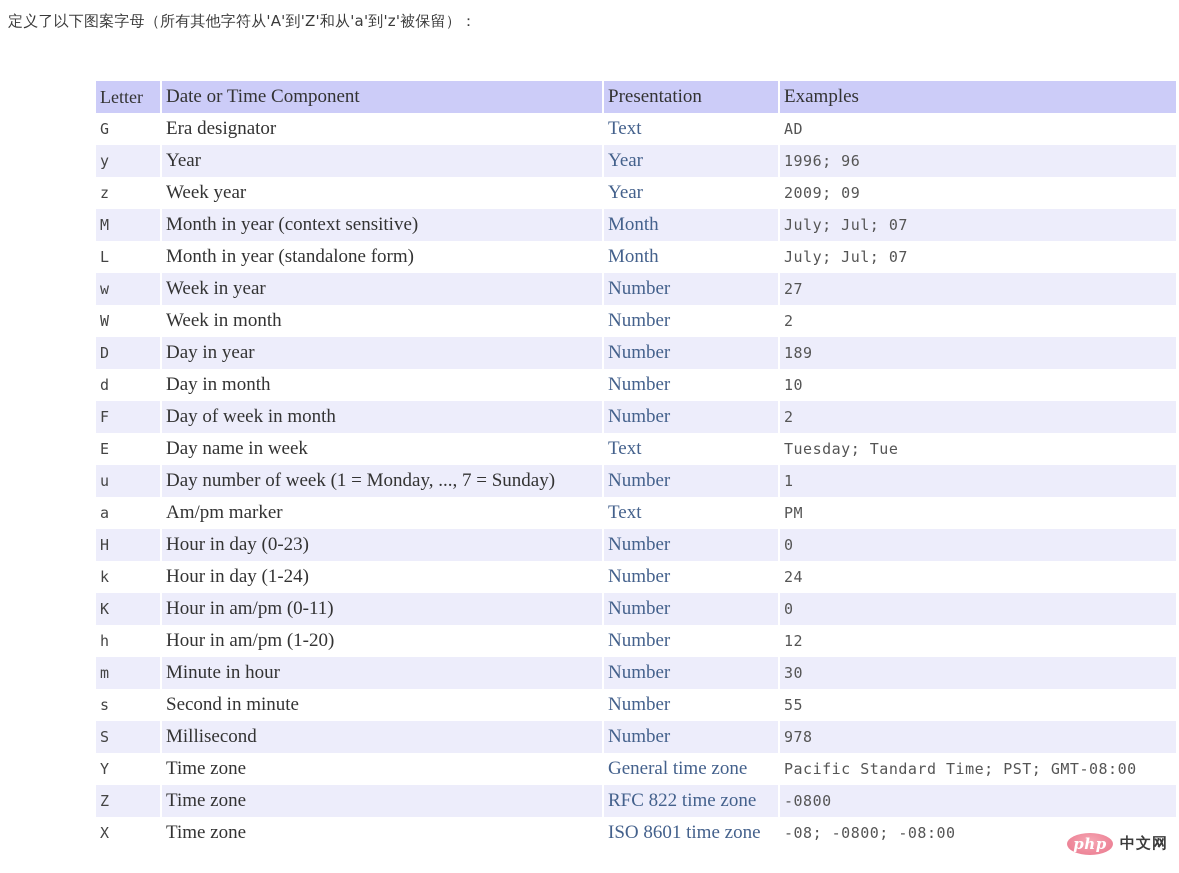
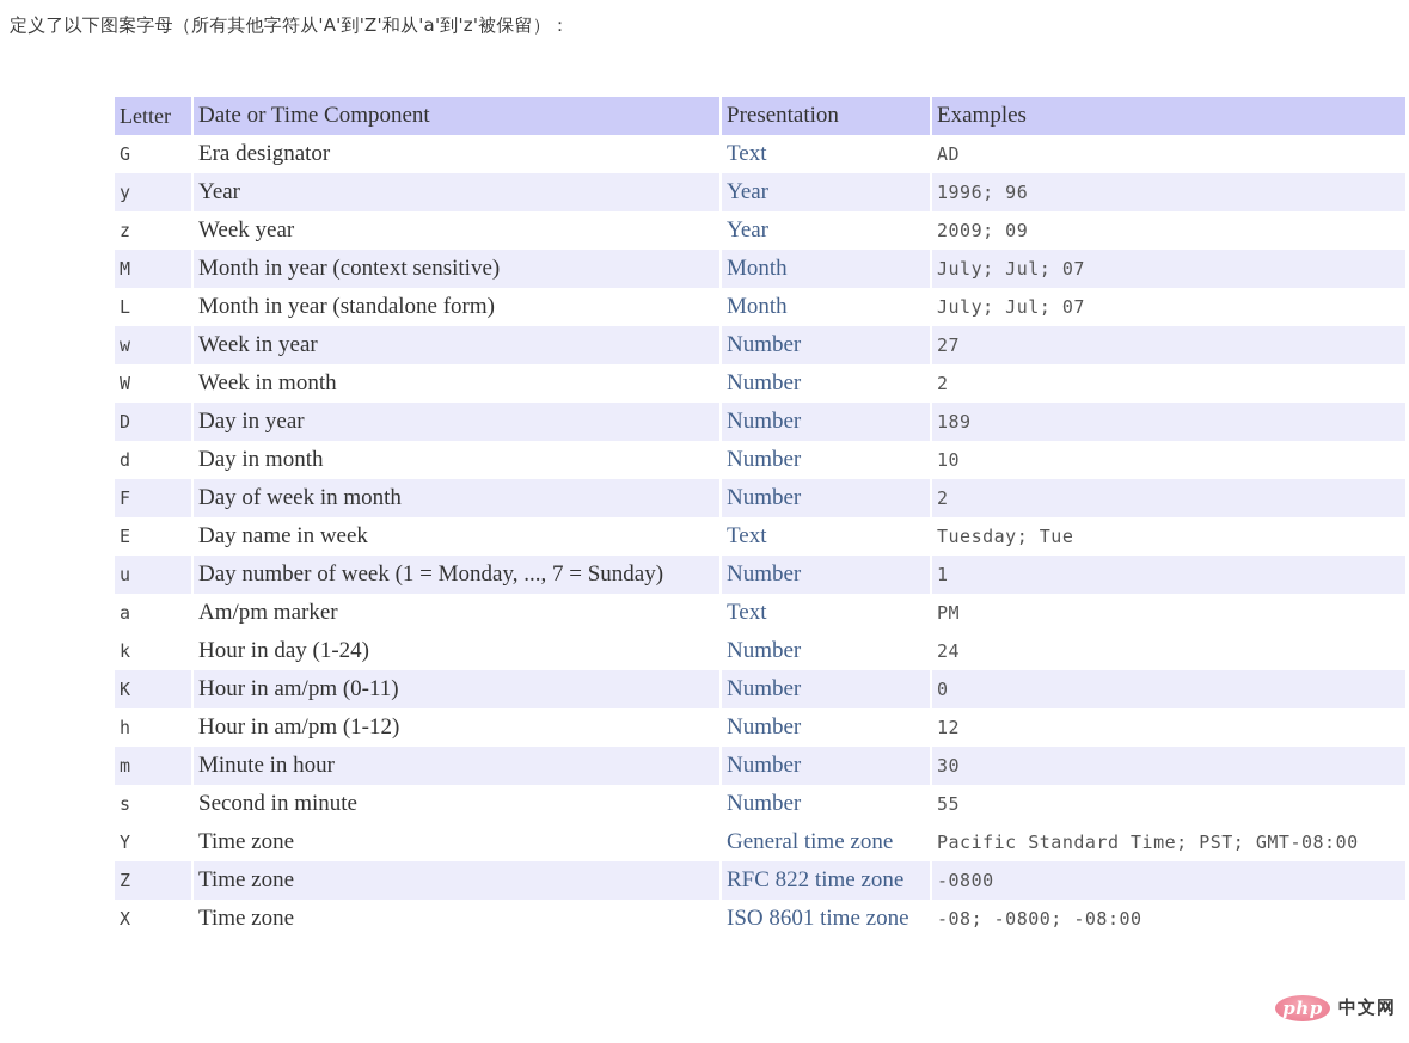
  定义了以下图案字母（所有其他字符从'A'到'Z'和从'a'到'z'被保留）：
  Letter	Date or Time Component	Presentation	Examples
  G	Era designator	Text	AD
  y	Year	Year	1996; 96
  z	Week year	Year	2009; 09
  M	Month in year (context sensitive)	Month	July; Jul; 07
  L	Month in year (standalone form)	Month	July; Jul; 07
  w	Week in year	Number	27
  W	Week in month	Number	2
  D	Day in year	Number	189
  d	Day in month	Number	10
  F	Day of week in month	Number	2
  E	Day name in week	Text	Tuesday; Tue
  u	Day number of week (1 = Monday, ..., 7 = Sunday)	Number	1
  a	Am/pm marker	Text	PM
- H	Hour in day (0-23)	Number	0
  k	Hour in day (1-24)	Number	24
  K	Hour in am/pm (0-11)	Number	0
- h	Hour in am/pm (1-20)	Number	12
+ h	Hour in am/pm (1-12)	Number	12
  m	Minute in hour	Number	30
  s	Second in minute	Number	55
- S	Millisecond	Number	978
  Y	Time zone	General time zone	Pacific Standard Time; PST; GMT-08:00
  Z	Time zone	RFC 822 time zone	-0800
  X	Time zone	ISO 8601 time zone	-08; -0800; -08:00
  php
  中文网
